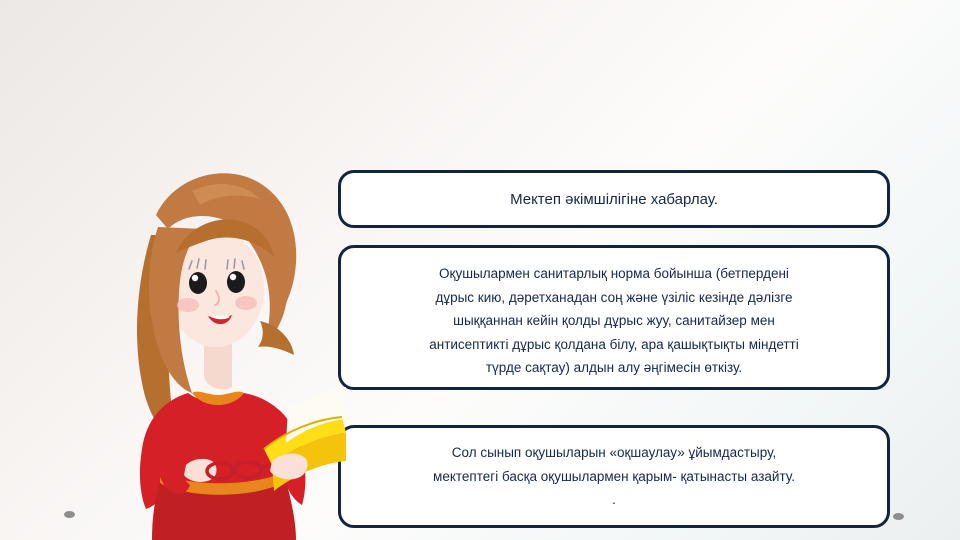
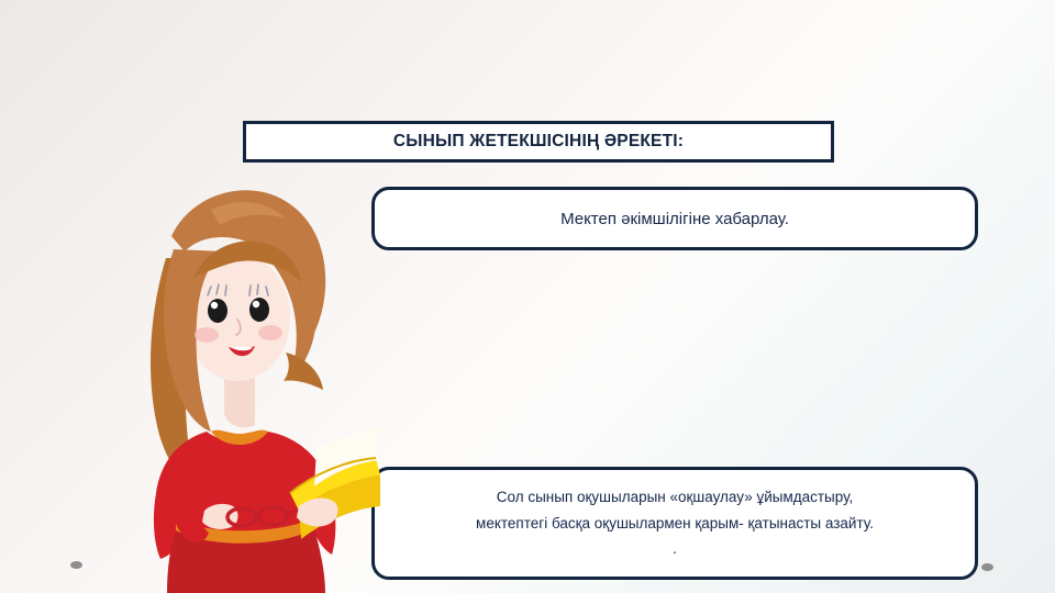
+ СЫНЫП ЖЕТЕКШІСІНІҢ ӘРЕКЕТІ:
  Мектеп әкімшілігіне хабарлау.
- Оқушылармен санитарлық норма бойынша (бетпердені
- дұрыс кию, дәретханадан соң және үзіліс кезінде дәлізге
- шыққаннан кейін қолды дұрыс жуу, санитайзер мен
- антисептикті дұрыс қолдана білу, ара қашықтықты міндетті
- түрде сақтау) алдын алу әңгімесін өткізу.
  Сол сынып оқушыларын «оқшаулау» ұйымдастыру,
  мектептегі басқа оқушылармен қарым- қатынасты азайту.
  .
